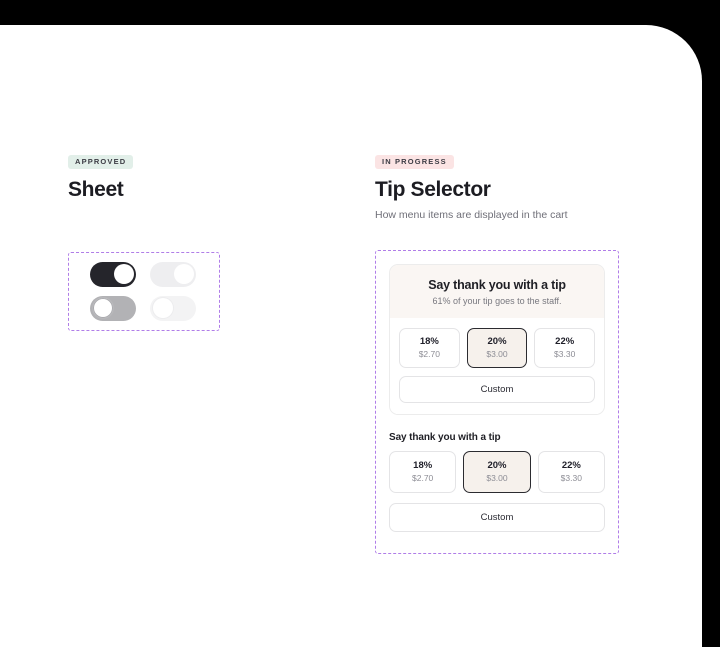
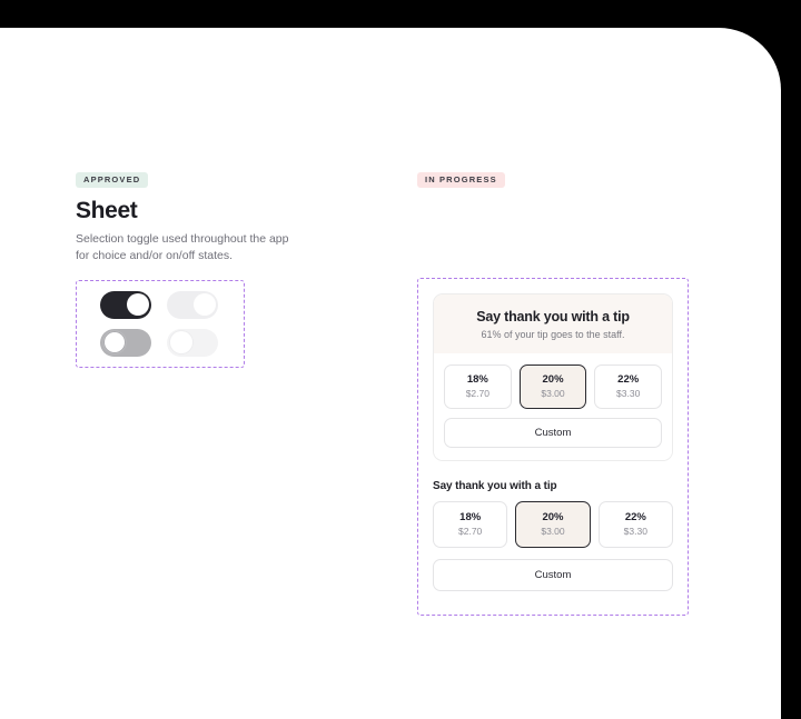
  APPROVED
  Sheet
+ Selection toggle used throughout the app for choice and/or on/off states.
  IN PROGRESS
- Tip Selector
- How menu items are displayed in the cart
  Say thank you with a tip
  61% of your tip goes to the staff.
  18%
  $2.70
  20%
  $3.00
  22%
  $3.30
  Custom
  Say thank you with a tip
  18%
  $2.70
  20%
  $3.00
  22%
  $3.30
  Custom
